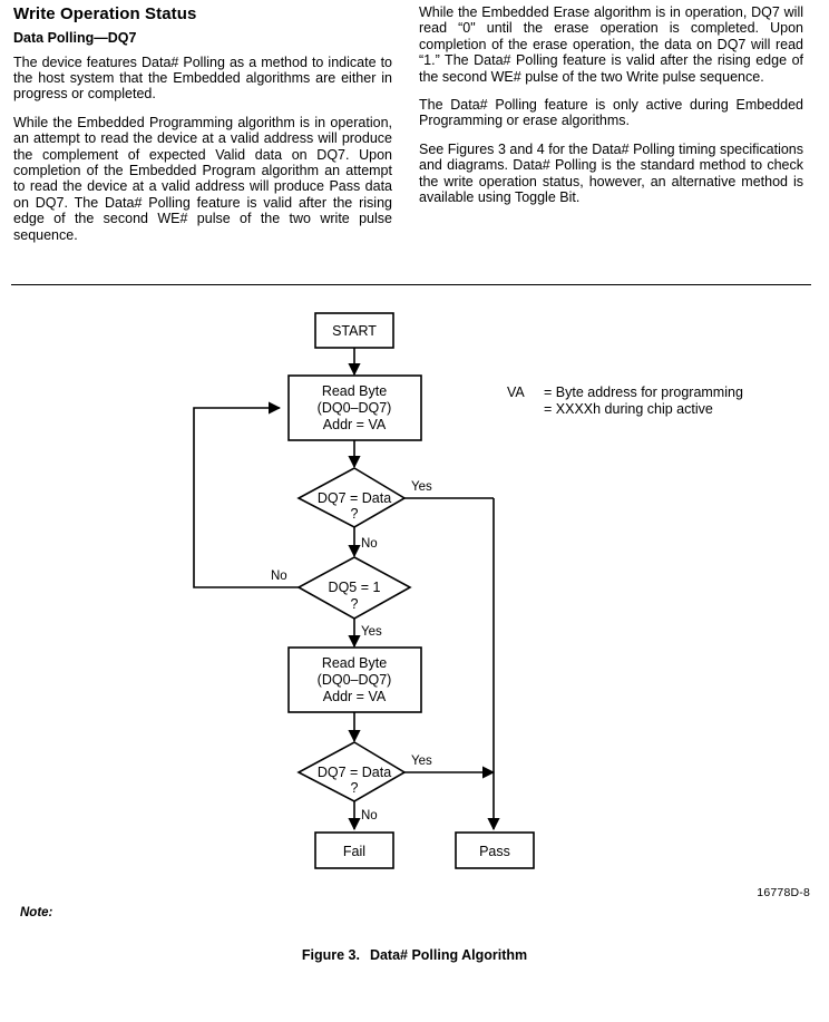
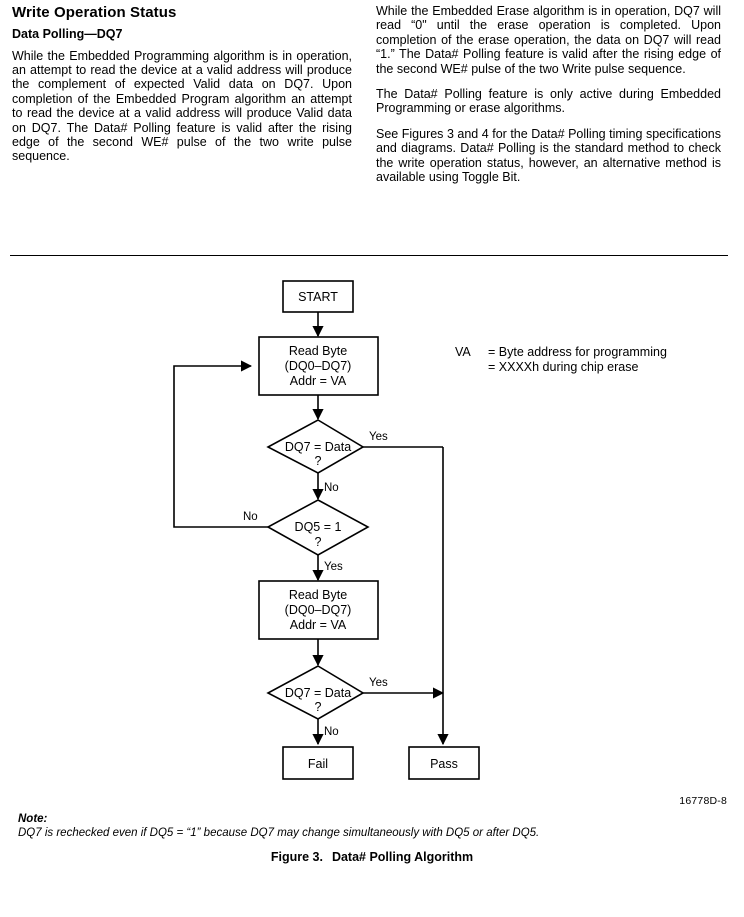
  Write Operation Status
  Data Polling—DQ7
- The device features Data# Polling as a method to indicate to the host system that the Embedded algorithms are either in progress or completed.
- While the Embedded Programming algorithm is in operation, an attempt to read the device at a valid address will produce the complement of expected Valid data on DQ7. Upon completion of the Embedded Program algorithm an attempt to read the device at a valid address will produce Pass data on DQ7. The Data# Polling feature is valid after the rising edge of the second WE# pulse of the two write pulse sequence.
+ While the Embedded Programming algorithm is in operation, an attempt to read the device at a valid address will produce the complement of expected Valid data on DQ7. Upon completion of the Embedded Program algorithm an attempt to read the device at a valid address will produce Valid data on DQ7. The Data# Polling feature is valid after the rising edge of the second WE# pulse of the two write pulse sequence.
  While the Embedded Erase algorithm is in operation, DQ7 will read “0" until the erase operation is completed. Upon completion of the erase operation, the data on DQ7 will read “1.” The Data# Polling feature is valid after the rising edge of the second WE# pulse of the two Write pulse sequence.
  The Data# Polling feature is only active during Embedded Programming or erase algorithms.
  See Figures 3 and 4 for the Data# Polling timing specifications and diagrams. Data# Polling is the standard method to check the write operation status, however, an alternative method is available using Toggle Bit.
  START
  Read Byte
  (DQ0–DQ7)
  Addr = VA
  DQ7 = Data
  ?
  Yes
  No
  DQ5 = 1
  ?
  No
  Yes
  Read Byte
  (DQ0–DQ7)
  Addr = VA
  DQ7 = Data
  ?
  Yes
  No
  Fail
  Pass
  VA
  = Byte address for programming
- = XXXXh during chip active
+ = XXXXh during chip erase
  16778D-8
  Note:
+ DQ7 is rechecked even if DQ5 = “1” because DQ7 may change simultaneously with DQ5 or after DQ5.
  Figure 3. Data# Polling Algorithm
